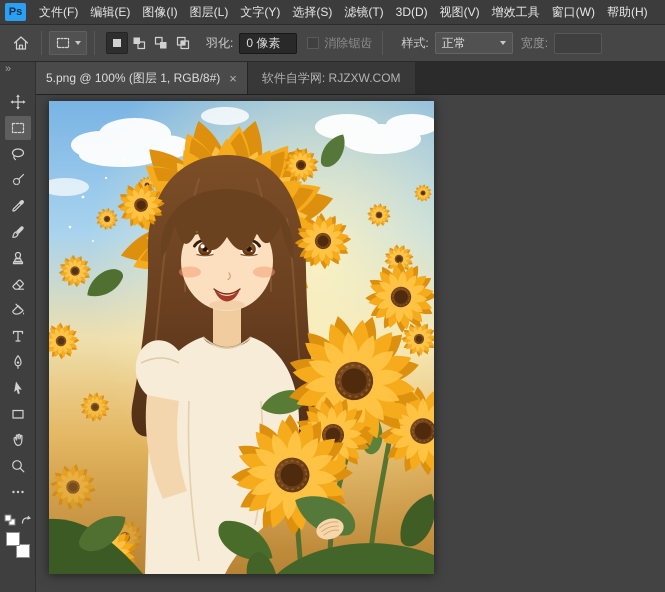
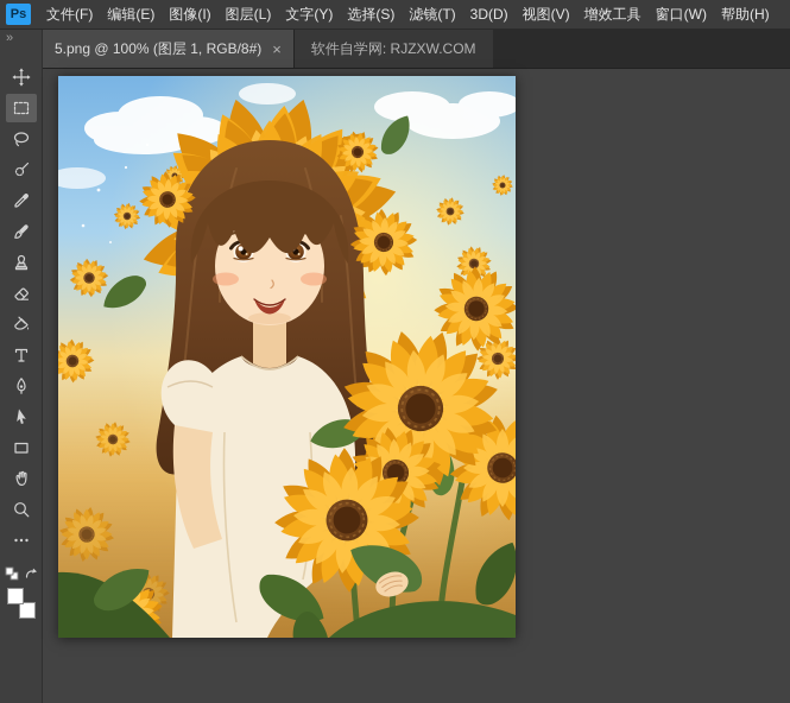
  Ps
  文件(F)
  编辑(E)
  图像(I)
  图层(L)
  文字(Y)
  选择(S)
  滤镜(T)
  3D(D)
  视图(V)
  增效工具
  窗口(W)
  帮助(H)
- 羽化:
- 0 像素
- 消除锯齿
- 样式:
- 正常
- 宽度:
  »
  5.png @ 100% (图层 1, RGB/8#)
  ×
  软件自学网: RJZXW.COM
